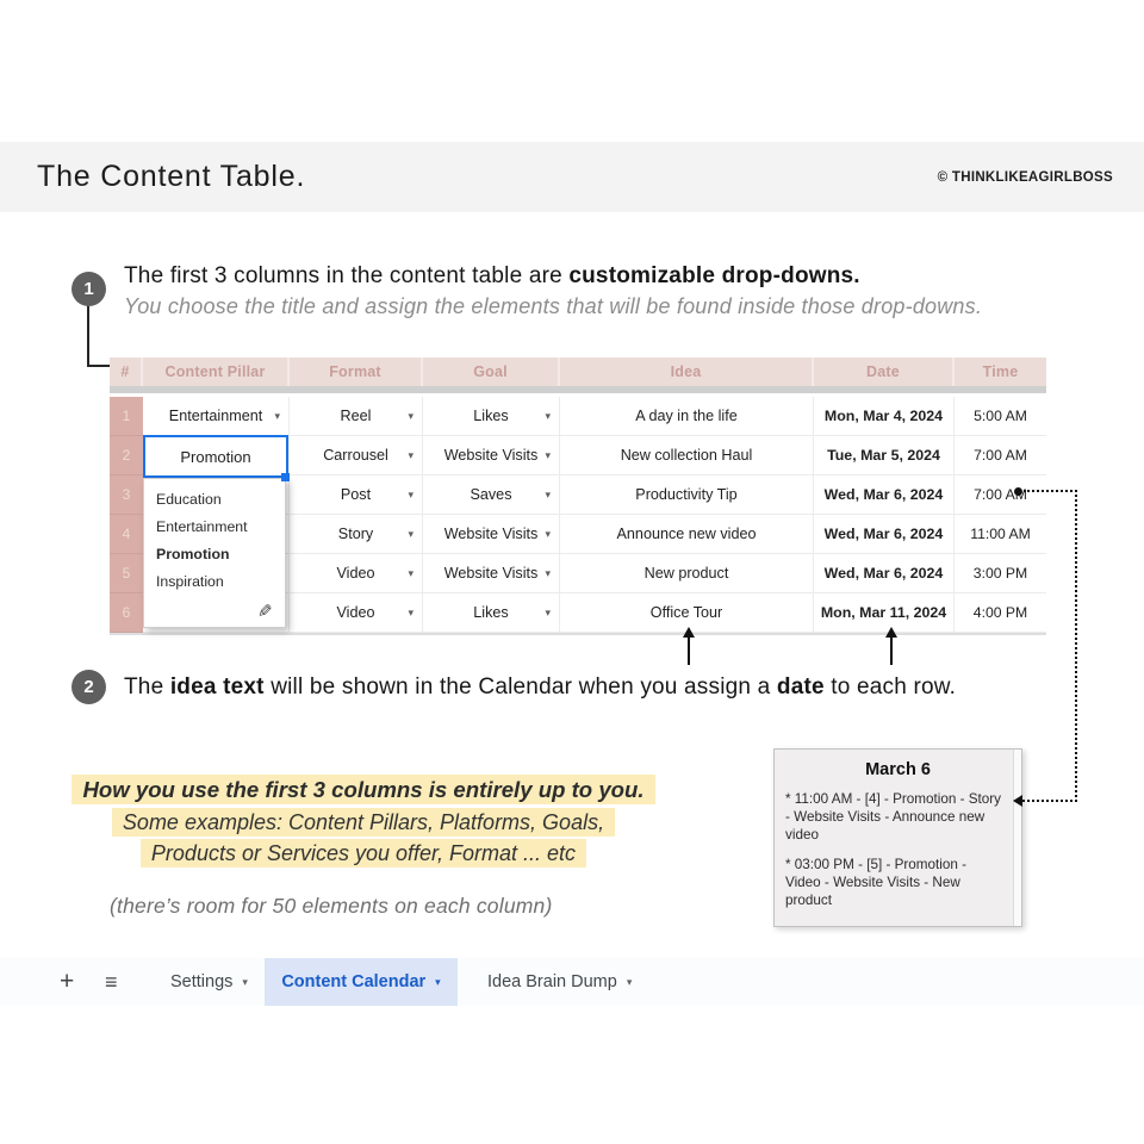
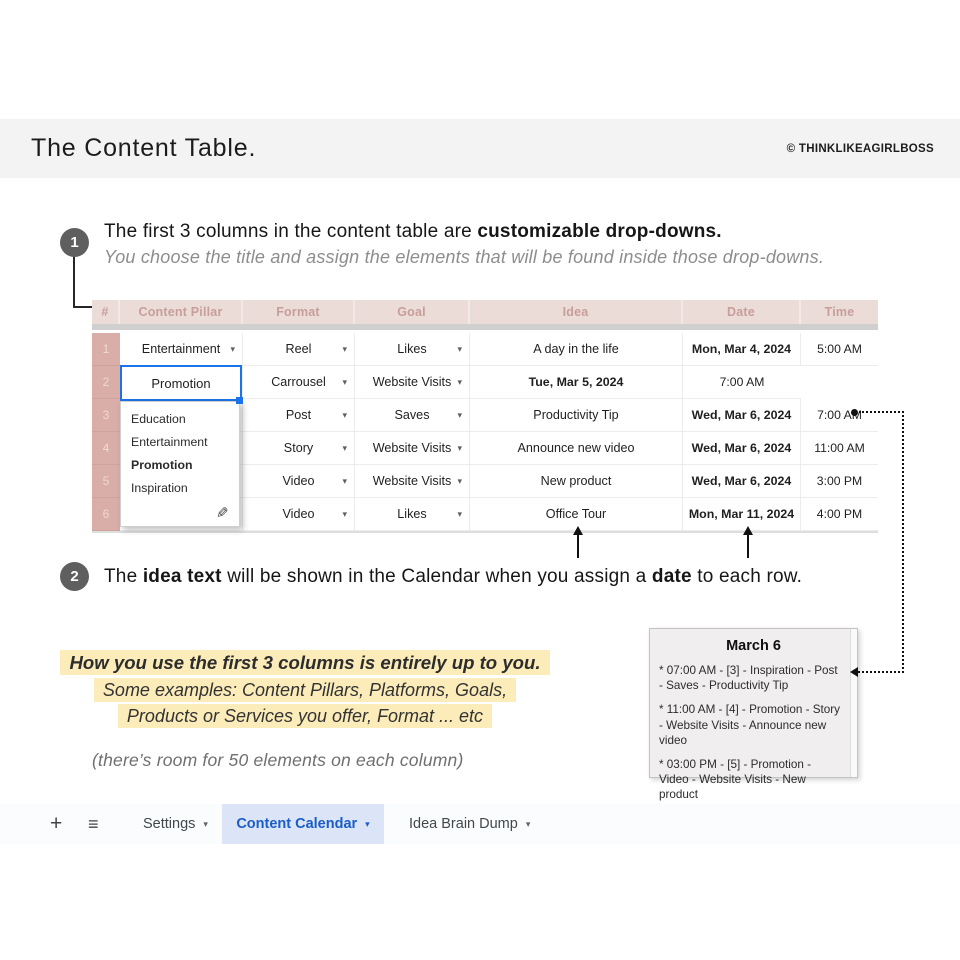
  The Content Table.
  © THINKLIKEAGIRLBOSS
  1
  The first 3 columns in the content table are customizable drop-downs.
  You choose the title and assign the elements that will be found inside those drop-downs.
  #
  Content Pillar
  Format
  Goal
  Idea
  Date
  Time
  1
  Entertainment
  ▾
  Reel
  ▾
  Likes
  ▾
  A day in the life
  Mon, Mar 4, 2024
  5:00 AM
  2
  Carrousel
  ▾
  Website Visits
  ▾
- New collection Haul
  Tue, Mar 5, 2024
  7:00 AM
  3
  Post
  ▾
  Saves
  ▾
  Productivity Tip
  Wed, Mar 6, 2024
  7:00 A
  4
  Story
  ▾
  Website Visits
  ▾
  Announce new video
  Wed, Mar 6, 2024
  11:00 AM
  5
  Video
  ▾
  Website Visits
  ▾
  New product
  Wed, Mar 6, 2024
  3:00 PM
  6
  Video
  ▾
  Likes
  ▾
  Office Tour
  Mon, Mar 11, 2024
  4:00 PM
  Promotion
  Education
  Entertainment
  Promotion
  Inspiration
  2
  The idea text will be shown in the Calendar when you assign a date to each row.
  How you use the first 3 columns is entirely up to you.
  Some examples: Content Pillars, Platforms, Goals,
  Products or Services you offer, Format ... etc
  (there’s room for 50 elements on each column)
  March 6
+ * 07:00 AM - [3] - Inspiration - Post - Saves - Productivity Tip
  * 11:00 AM - [4] - Promotion - Story - Website Visits - Announce new video
  * 03:00 PM - [5] - Promotion - Video - Website Visits - New product
  +
  ≡
  Settings
  ▾
  Content Calendar
  ▾
  Idea Brain Dump
  ▾
